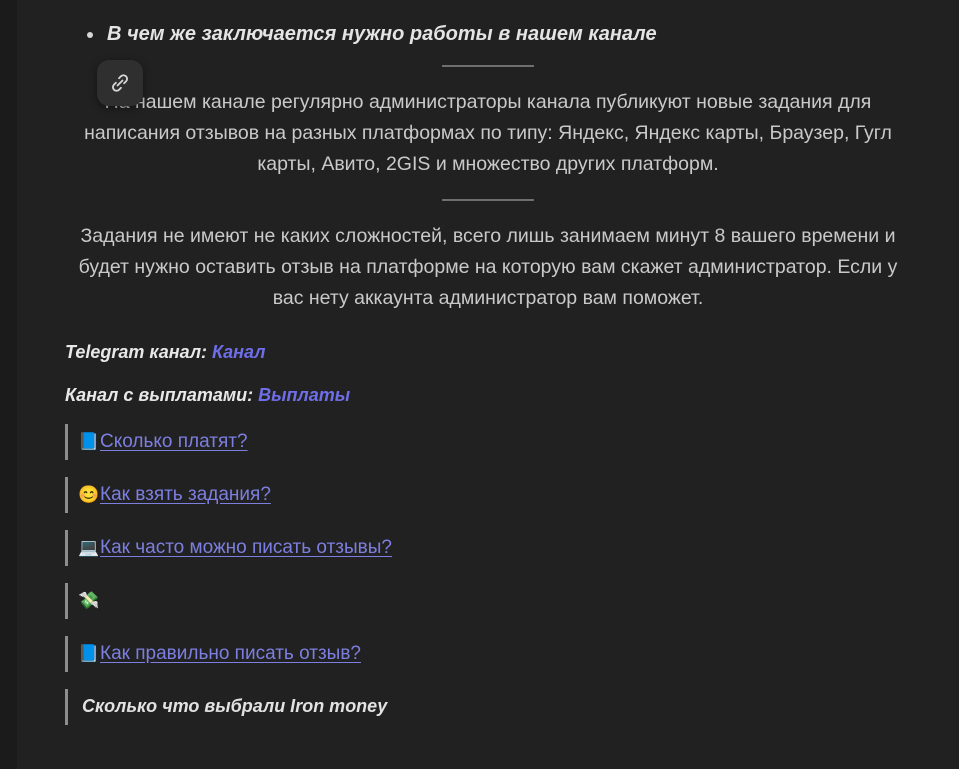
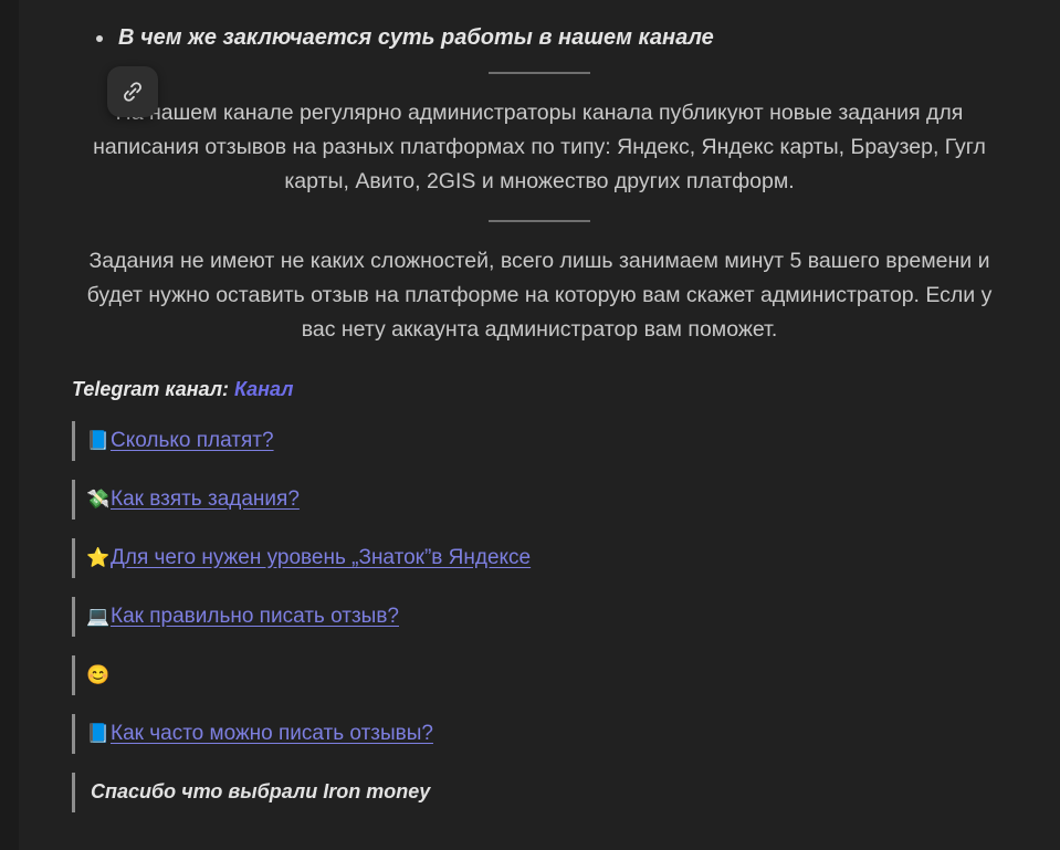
- В чем же заключается нужно работы в нашем канале
+ В чем же заключается суть работы в нашем канале
  нашем канале регулярно администраторы канала публикуют новые задания для написания отзывов на разных платформах по типу: Яндекс, Яндекс карты, Браузер, Гугл карты, Авито, 2GIS и множество других платформ.
- Задания не имеют не каких сложностей, всего лишь занимаем минут 8 вашего времени и будет нужно оставить отзыв на платформе на которую вам скажет администратор. Если у вас нету аккаунта администратор вам поможет.
+ Задания не имеют не каких сложностей, всего лишь занимаем минут 5 вашего времени и будет нужно оставить отзыв на платформе на которую вам скажет администратор. Если у вас нету аккаунта администратор вам поможет.
  Telegram канал: Канал
- Канал с выплатами: Выплаты
  📘
  Сколько платят?
- 😊
+ 💸
  Как взять задания?
+ ⭐
+ Для чего нужен уровень „Знаток”в Яндексе
  💻
- Как часто можно писать отзывы?
+ Как правильно писать отзыв?
- 💸
+ 😊
  📘
- Как правильно писать отзыв?
+ Как часто можно писать отзывы?
- Сколько что выбрали Iron money
+ Спасибо что выбрали Iron money
